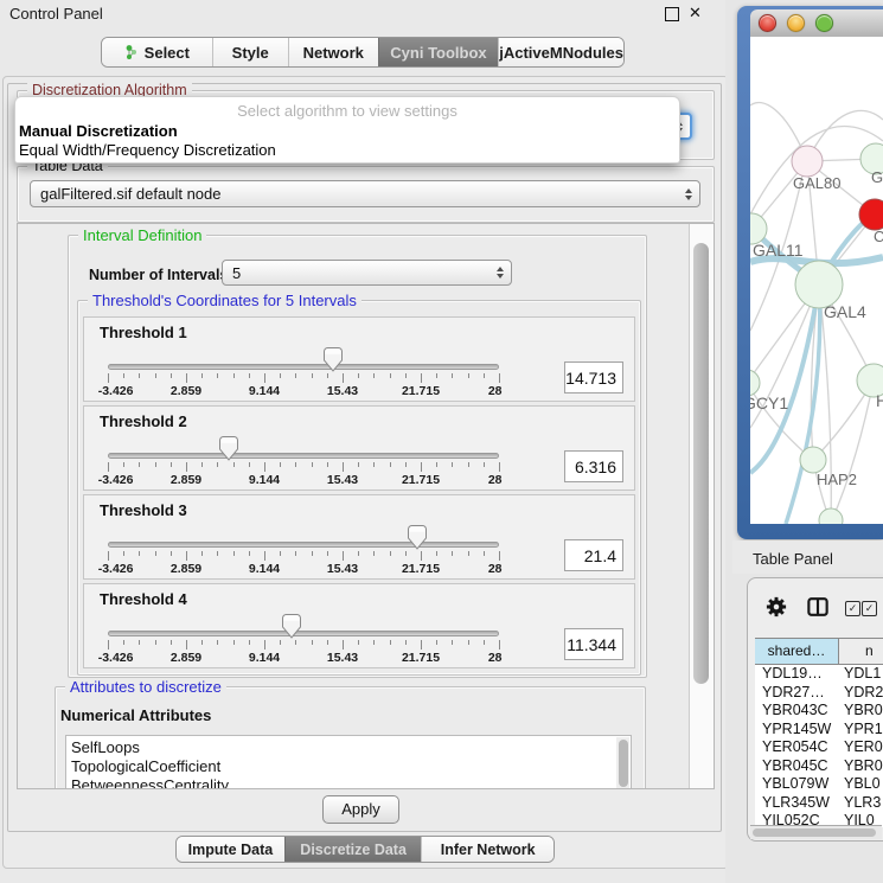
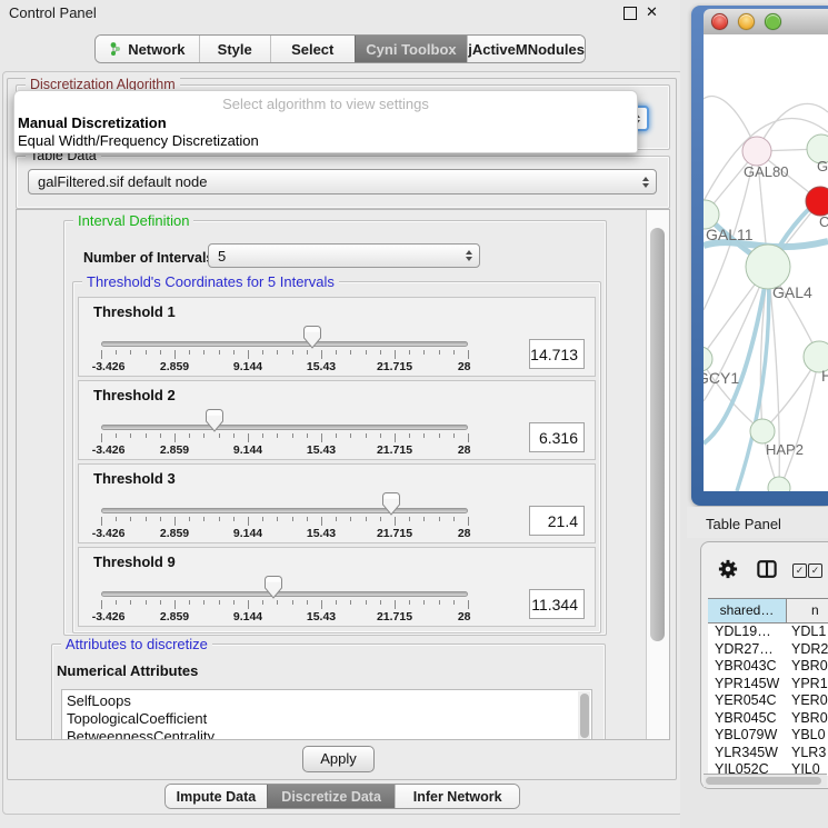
  Control Panel
  ✕
- Select
+ Network
  Style
- Network
+ Select
  Cyni Toolbox
  jActiveMNodules
  Discretization Algorithm
  Select algorithm to view settings
  Manual Discretization
  Equal Width/Frequency Discretization
  Table Data
  galFiltered.sif default node
  Interval Definition
  Number of Interval
  5
  Threshold's Coordinates for 5 Intervals
  Threshold 1
  -3.426
  2.859
  9.144
  15.43
  21.715
  28
  14.713
  Threshold 2
  -3.426
  2.859
  9.144
  15.43
  21.715
  28
  6.316
  Threshold 3
  -3.426
  2.859
  9.144
  15.43
  21.715
  28
  21.4
- Threshold 4
+ Threshold 9
  -3.426
  2.859
  9.144
  15.43
  21.715
  28
  11.344
  Attributes to discretize
  Numerical Attributes
  SelfLoops
  TopologicalCoefficient
  BetweennessCentrality
  Apply
  Impute Data
  Discretize Data
  Infer Network
  GAL80
  G
  C
  GAL11
  GAL4
  GCY1
  H
  HAP2
  Table Panel
  ✓
  ✓
  shared…
  n
  YDL19…
  YDL1
  YDR27…
  YDR2
  YBR043C
  YBR0
  YPR145W
  YPR1
  YER054C
  YER0
  YBR045C
  YBR0
  YBL079W
  YBL0
  YLR345W
  YLR3
  YIL052C
  YIL0
